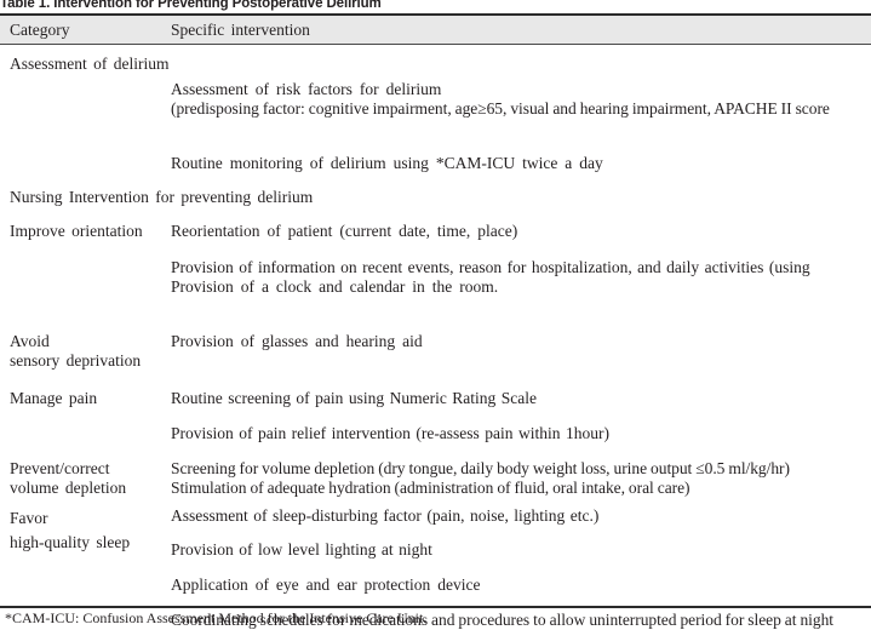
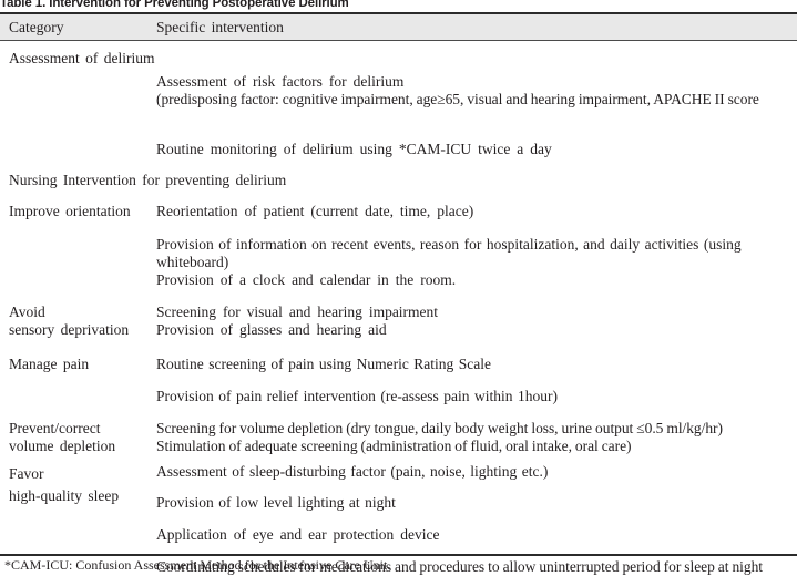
  Table 1. Intervention for Preventing Postoperative Delirium
  Category
  Specific intervention
  Assessment of delirium
  Assessment of risk factors for delirium
  (predisposing factor: cognitive impairment, age≥65, visual and hearing impairment, APACHE II score
  Routine monitoring of delirium using *CAM-ICU twice a day
  Nursing Intervention for preventing delirium
  Improve orientation
  Reorientation of patient (current date, time, place)
  Provision of information on recent events, reason for hospitalization, and daily activities (using
+ whiteboard)
  Provision of a clock and calendar in the room.
  Avoid
  sensory deprivation
+ Screening for visual and hearing impairment
  Provision of glasses and hearing aid
  Manage pain
  Routine screening of pain using Numeric Rating Scale
  Provision of pain relief intervention (re-assess pain within 1hour)
  Prevent/correct
  volume depletion
  Screening for volume depletion (dry tongue, daily body weight loss, urine output ≤0.5 ml/kg/hr)
- Stimulation of adequate hydration (administration of fluid, oral intake, oral care)
+ Stimulation of adequate screening (administration of fluid, oral intake, oral care)
  Favor
  high-quality sleep
  Assessment of sleep-disturbing factor (pain, noise, lighting etc.)
  Provision of low level lighting at night
  Application of eye and ear protection device
  Coordinating schedules for medications and procedures to allow uninterrupted period for sleep at night
  *CAM-ICU: Confusion Assessment Method for the Intensive Care Unit.
